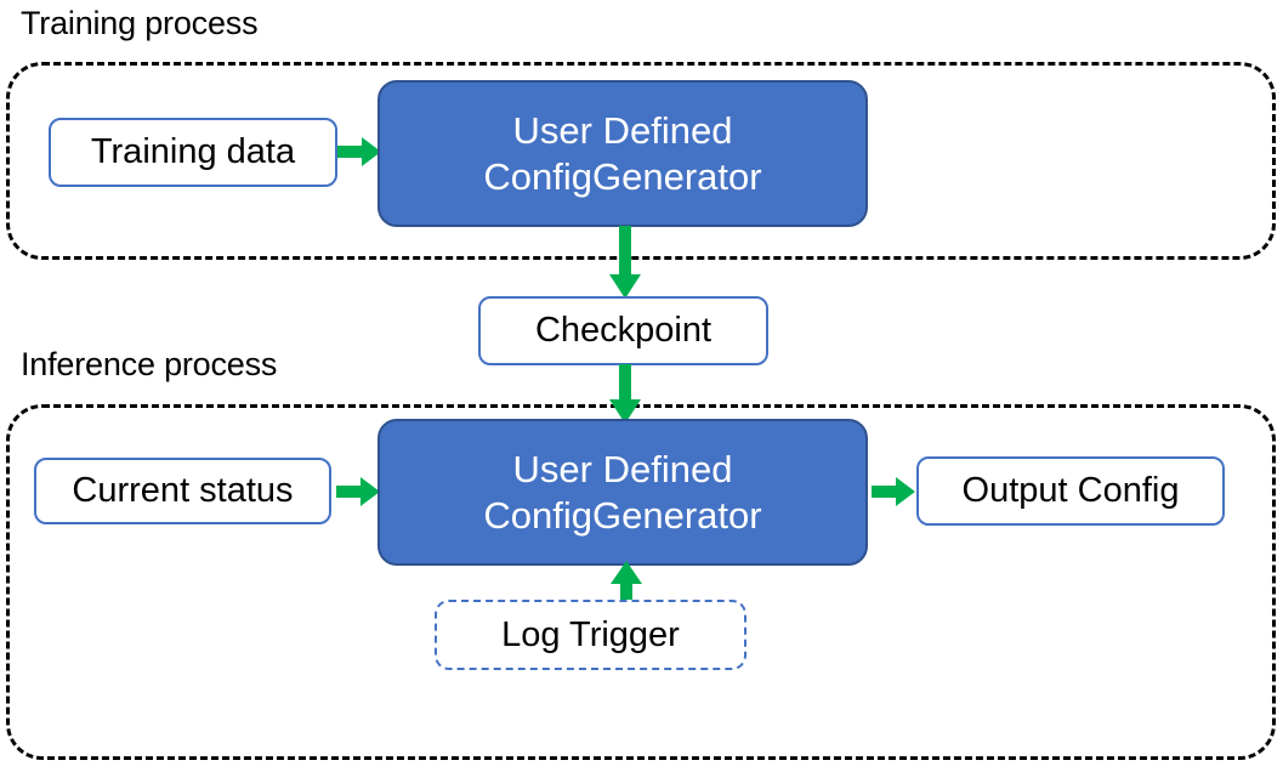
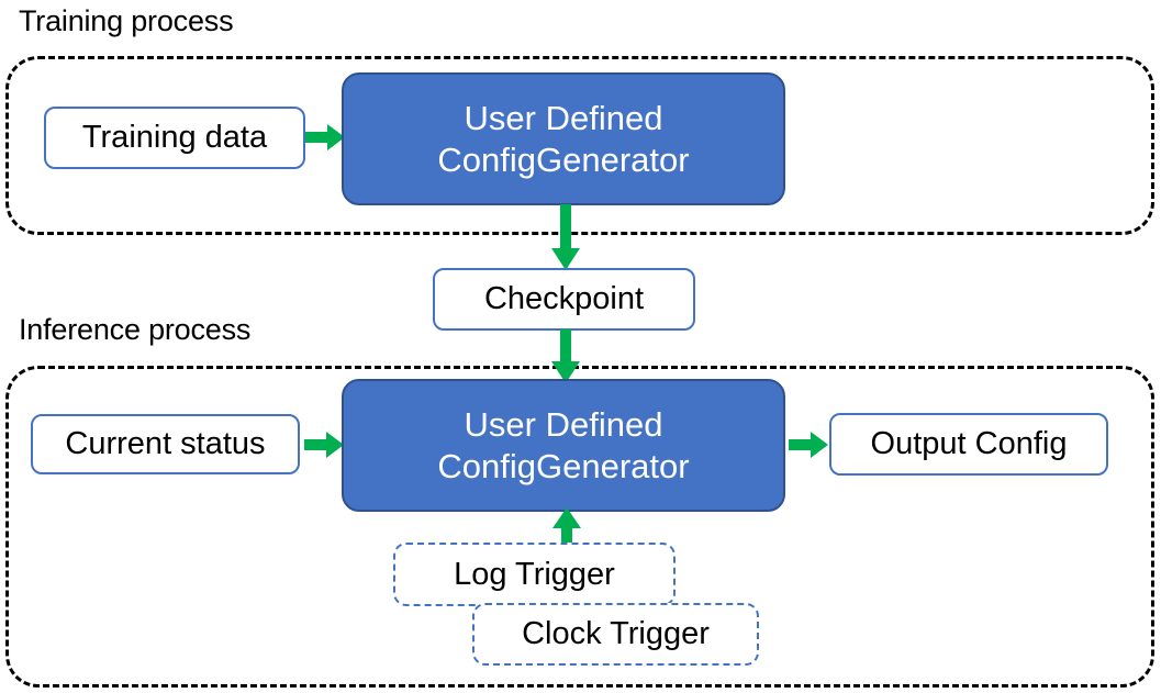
  Training process
  Inference process
  Training data
  User Defined
  ConfigGenerator
  Checkpoint
  Current status
  User Defined
  ConfigGenerator
  Output Config
  Log Trigger
+ Clock Trigger
